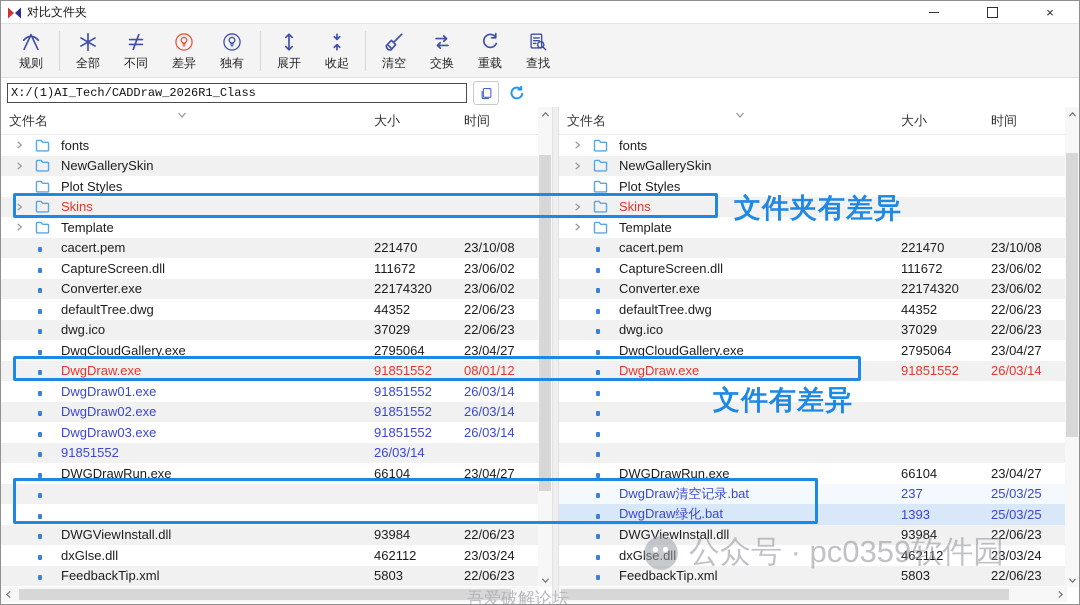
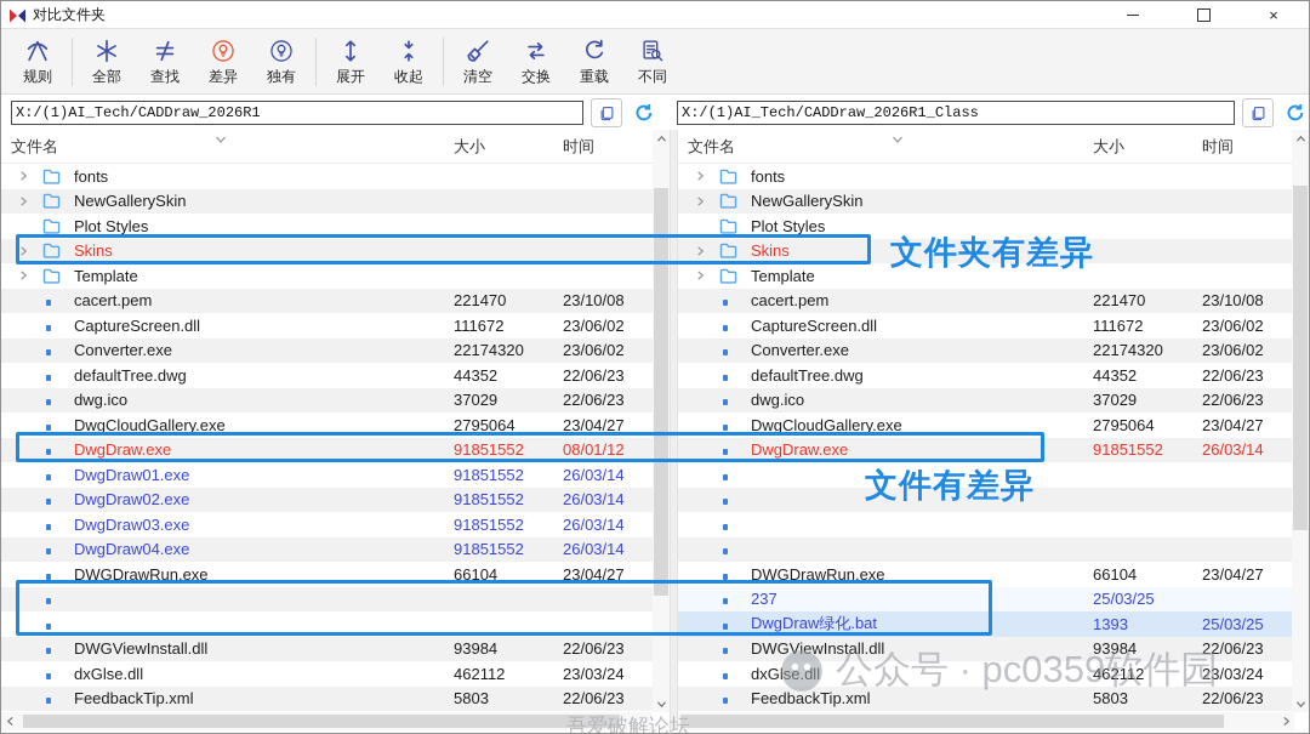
  对比文件夹
  ×
  规则
  全部
- 不同
+ 查找
  差异
  独有
  展开
  收起
  清空
  交换
  重载
- 查找
+ 不同
+ X:/(1)AI_Tech/CADDraw_2026R1
  X:/(1)AI_Tech/CADDraw_2026R1_Class
  文件名
  大小
  时间
  fonts
  NewGallerySkin
  Plot Styles
  Skins
  Template
  cacert.pem
  221470
  23/10/08
  CaptureScreen.dll
  111672
  23/06/02
  Converter.exe
  22174320
  23/06/02
  defaultTree.dwg
  44352
  22/06/23
  dwg.ico
  37029
  22/06/23
  DwgCloudGallery.exe
  2795064
  23/04/27
  DwgDraw.exe
  91851552
  08/01/12
  DwgDraw01.exe
  91851552
  26/03/14
  DwgDraw02.exe
  91851552
  26/03/14
  DwgDraw03.exe
  91851552
  26/03/14
+ DwgDraw04.exe
  91851552
  26/03/14
  DWGDrawRun.exe
  66104
  23/04/27
  DWGViewInstall.dll
  93984
  22/06/23
  dxGlse.dll
  462112
  23/03/24
  FeedbackTip.xml
  5803
  22/06/23
  文件名
  大小
  时间
  fonts
  NewGallerySkin
  Plot Styles
  Skins
  Template
  cacert.pem
  221470
  23/10/08
  CaptureScreen.dll
  111672
  23/06/02
  Converter.exe
  22174320
  23/06/02
  defaultTree.dwg
  44352
  22/06/23
  dwg.ico
  37029
  22/06/23
  DwgCloudGallery.exe
  2795064
  23/04/27
  DwgDraw.exe
  91851552
  26/03/14
  DWGDrawRun.exe
  66104
  23/04/27
- DwgDraw清空记录.bat
  237
  25/03/25
  DwgDraw绿化.bat
  1393
  25/03/25
  DWGViewInstall.dll
  93984
  22/06/23
  dxGlse.dll
  462112
  23/03/24
  FeedbackTip.xml
  5803
  22/06/23
  文件夹有差异
  文件有差异
  公众号 · pc0359软件园
  吾爱破解论坛
